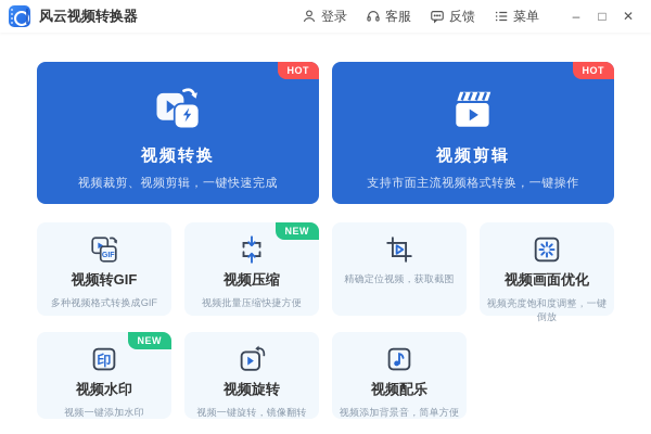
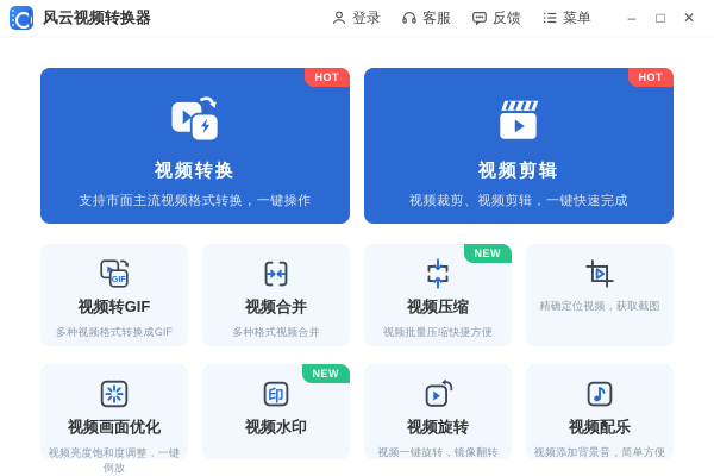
  风云视频转换器
  登录
  客服
  反馈
  菜单
  –
  □
  ✕
  HOT
  视频转换
- 视频裁剪、视频剪辑，一键快速完成
+ 支持市面主流视频格式转换，一键操作
  HOT
  视频剪辑
- 支持市面主流视频格式转换，一键操作
+ 视频裁剪、视频剪辑，一键快速完成
  视频转GIF
  多种视频格式转换成GIF
+ 视频合并
+ 多种格式视频合并
  NEW
  视频压缩
  视频批量压缩快捷方便
  精确定位视频，获取截图
  视频画面优化
  视频亮度饱和度调整，一键倒放
  NEW
  印
  视频水印
- 视频一键添加水印
  视频旋转
  视频一键旋转，镜像翻转
  视频配乐
  视频添加背景音，简单方便
